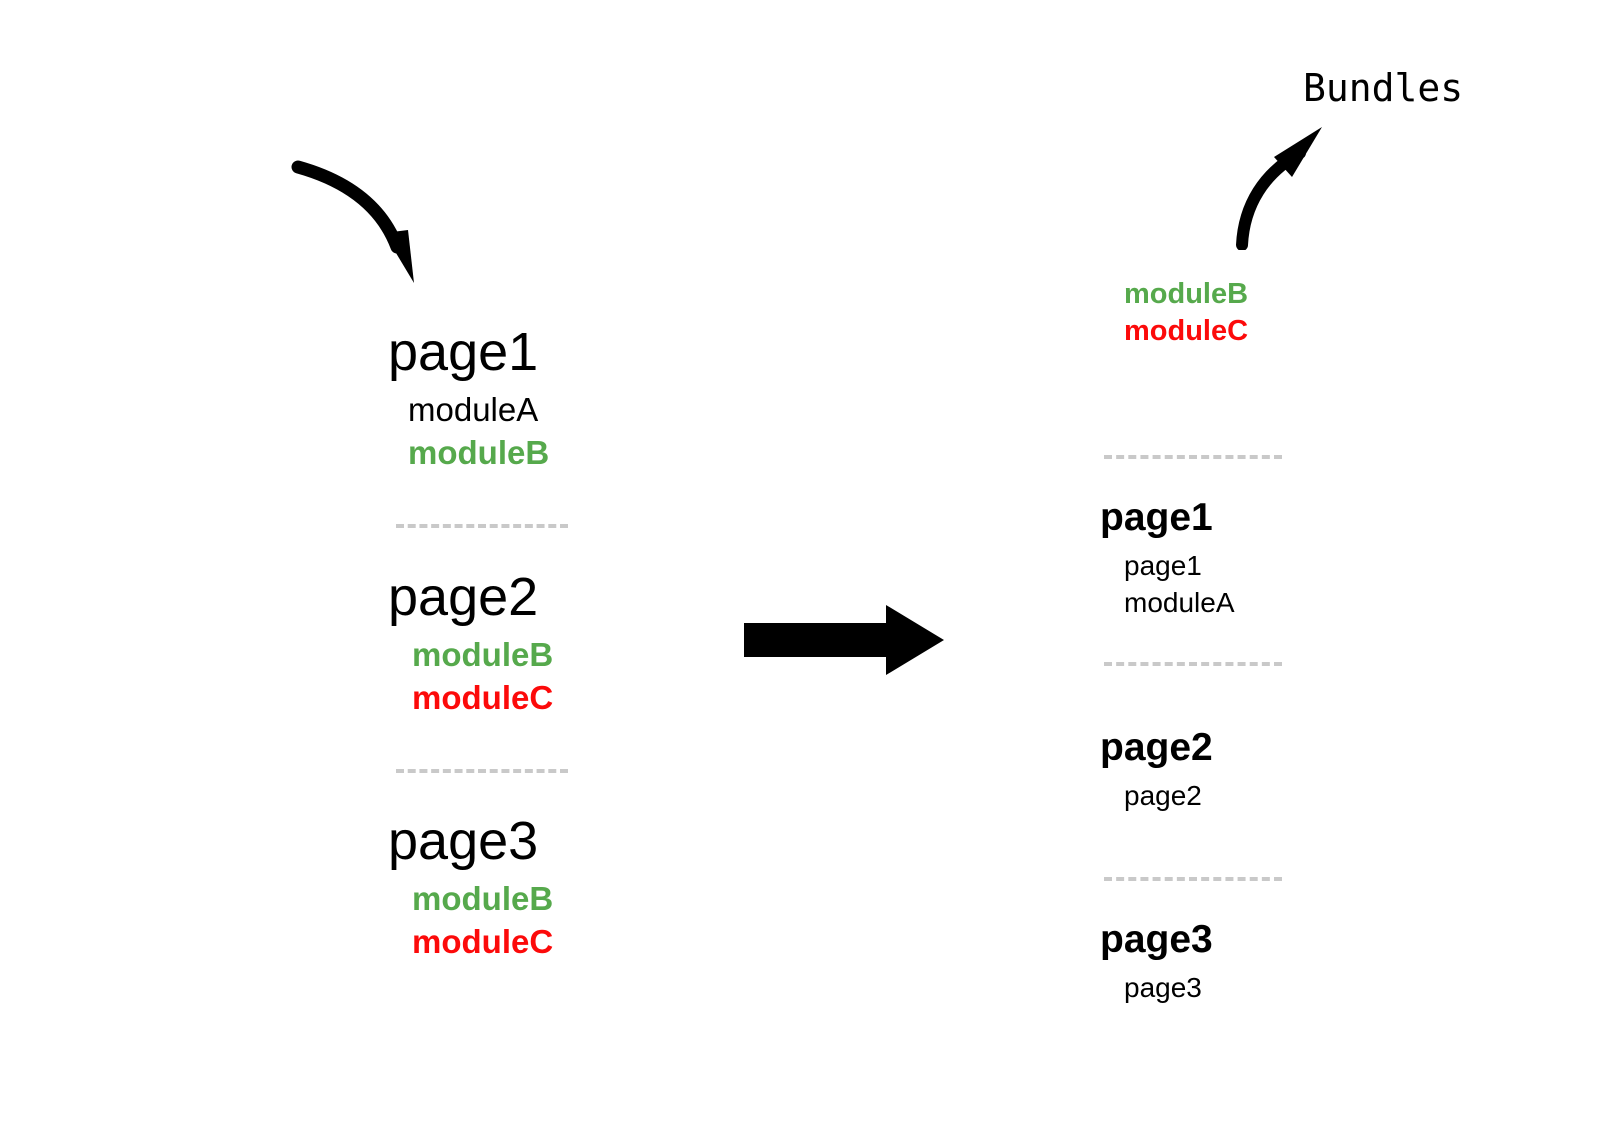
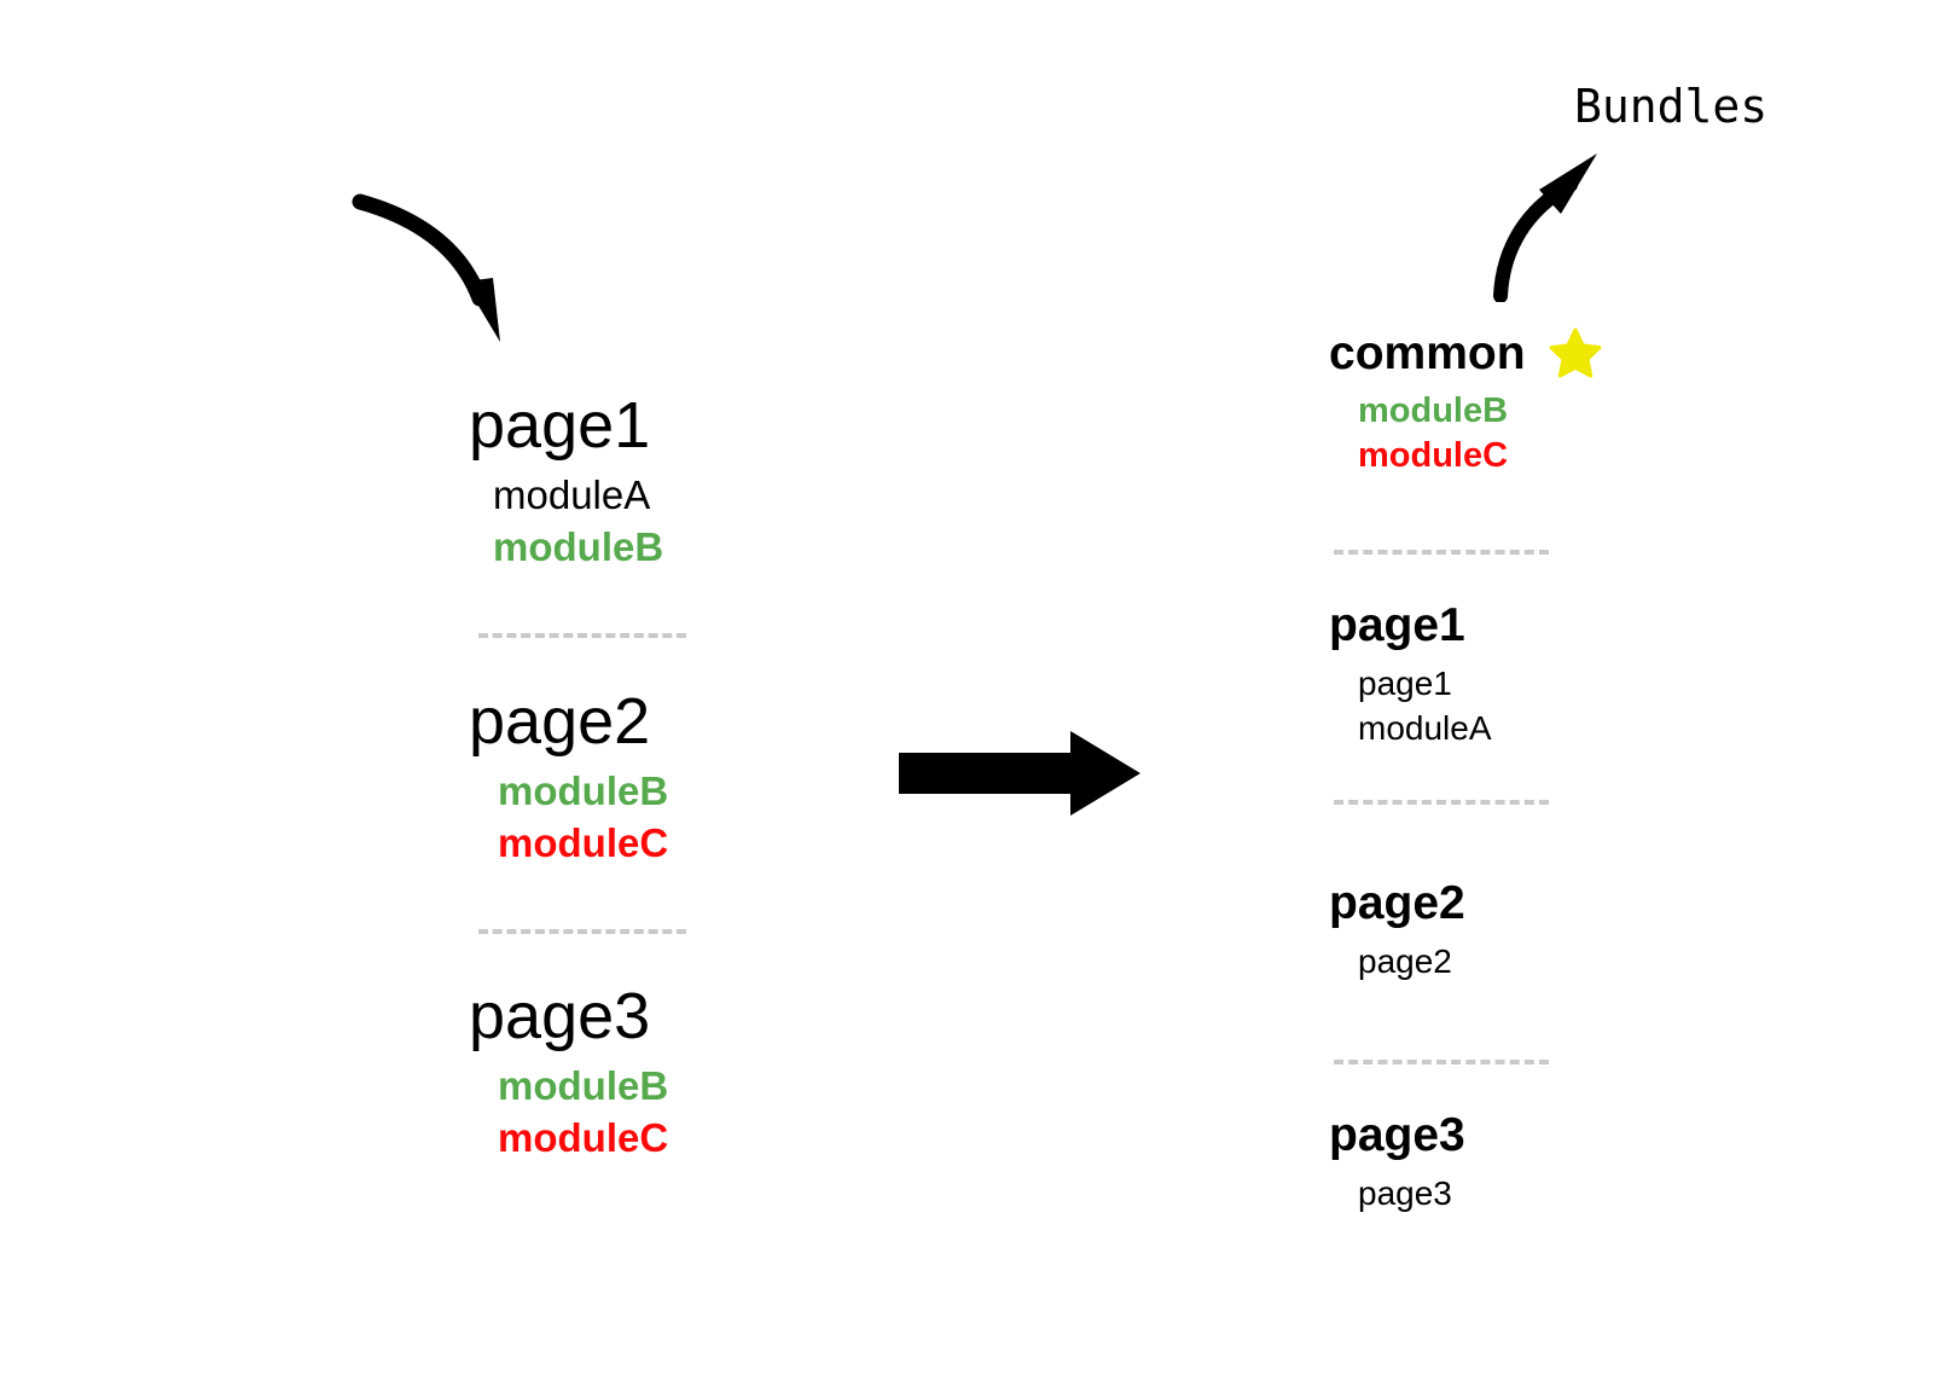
  page1
  moduleA
  moduleB
  page2
  moduleB
  moduleC
  page3
  moduleB
  moduleC
  Bundles
+ common
  moduleB
  moduleC
  page1
  page1
  moduleA
  page2
  page2
  page3
  page3
